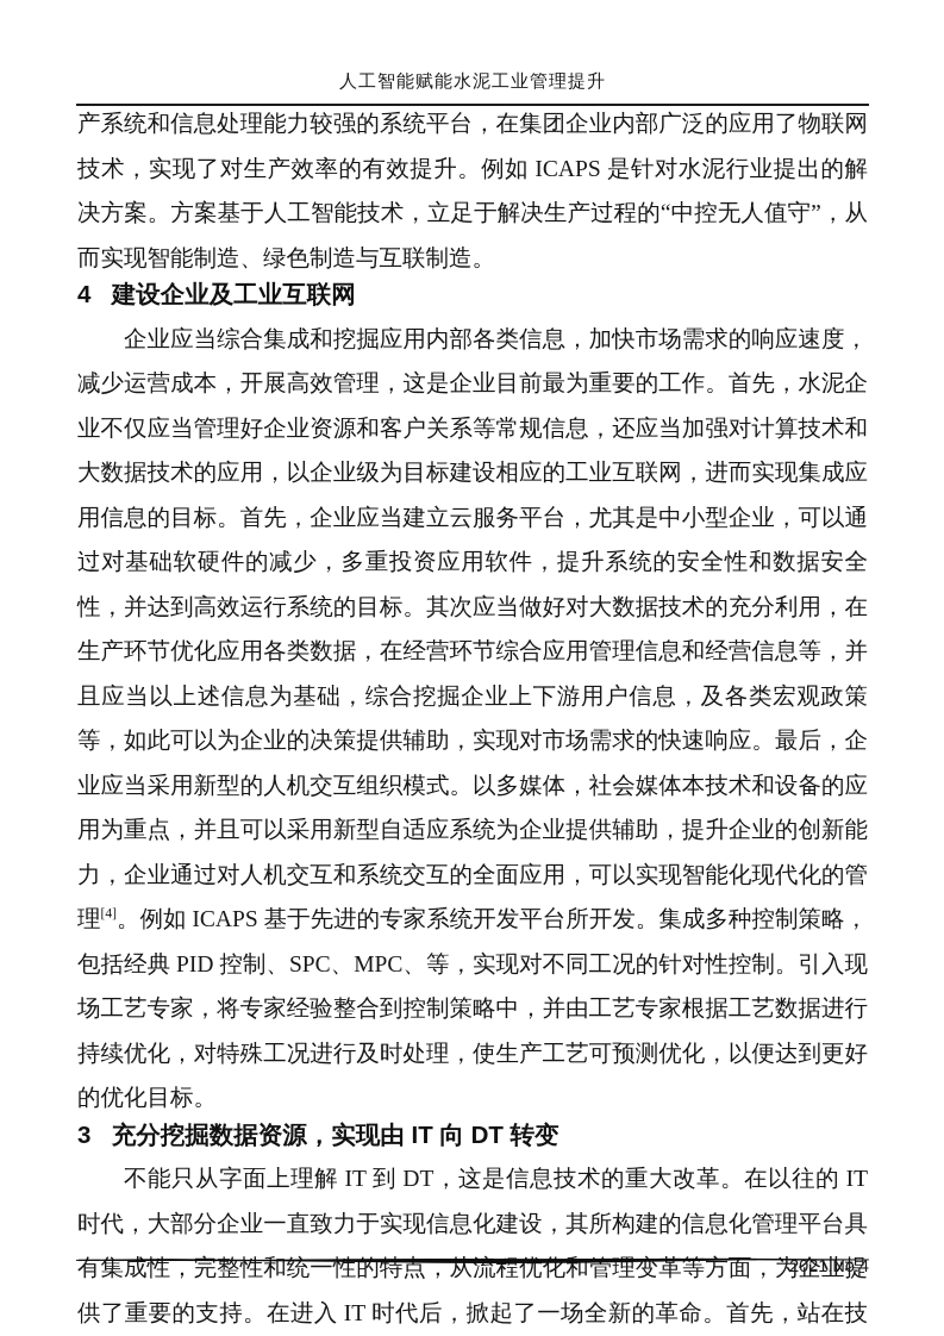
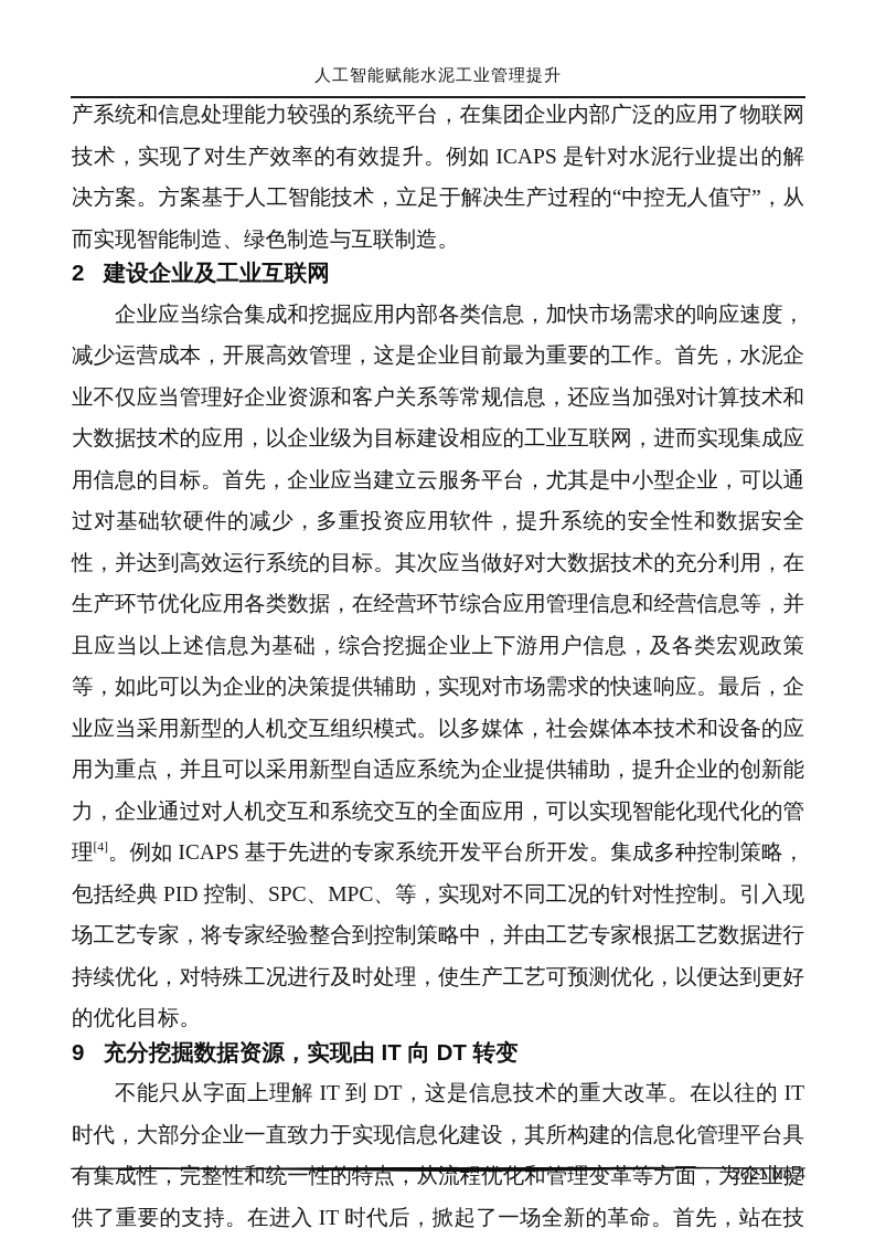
  人工智能赋能水泥工业管理提升
  产系统和信息处理能力较强的系统平台，在集团企业内部广泛的应用了物联网技术，实现了对生产效率的有效提升。例如 ICAPS 是针对水泥行业提出的解决方案。方案基于人工智能技术，立足于解决生产过程的“中控无人值守”，从而实现智能制造、绿色制造与互联制造。
- 4 建设企业及工业互联网
+ 2 建设企业及工业互联网
  企业应当综合集成和挖掘应用内部各类信息，加快市场需求的响应速度，减少运营成本，开展高效管理，这是企业目前最为重要的工作。首先，水泥企业不仅应当管理好企业资源和客户关系等常规信息，还应当加强对计算技术和大数据技术的应用，以企业级为目标建设相应的工业互联网，进而实现集成应用信息的目标。首先，企业应当建立云服务平台，尤其是中小型企业，可以通过对基础软硬件的减少，多重投资应用软件，提升系统的安全性和数据安全性，并达到高效运行系统的目标。其次应当做好对大数据技术的充分利用，在生产环节优化应用各类数据，在经营环节综合应用管理信息和经营信息等，并且应当以上述信息为基础，综合挖掘企业上下游用户信息，及各类宏观政策等，如此可以为企业的决策提供辅助，实现对市场需求的快速响应。最后，企业应当采用新型的人机交互组织模式。以多媒体，社会媒体本技术和设备的应用为重点，并且可以采用新型自适应系统为企业提供辅助，提升企业的创新能力，企业通过对人机交互和系统交互的全面应用，可以实现智能化现代化的管理[4]。例如 ICAPS 基于先进的专家系统开发平台所开发。集成多种控制策略，包括经典 PID 控制、SPC、MPC、等，实现对不同工况的针对性控制。引入现场工艺专家，将专家经验整合到控制策略中，并由工艺专家根据工艺数据进行持续优化，对特殊工况进行及时处理，使生产工艺可预测优化，以便达到更好的优化目标。
- 3 充分挖掘数据资源，实现由 IT 向 DT 转变
+ 9 充分挖掘数据资源，实现由 IT 向 DT 转变
  不能只从字面上理解 IT 到 DT，这是信息技术的重大改革。在以往的 IT 时代，大部分企业一直致力于实现信息化建设，其所构建的信息化管理平台具有集成性，完整性和统一性的特点，从流程优化和管理变革等方面，为企业提供了重要的支持。在进入 IT 时代后，掀起了一场全新的革命。首先，站在技
  2021.No.4
